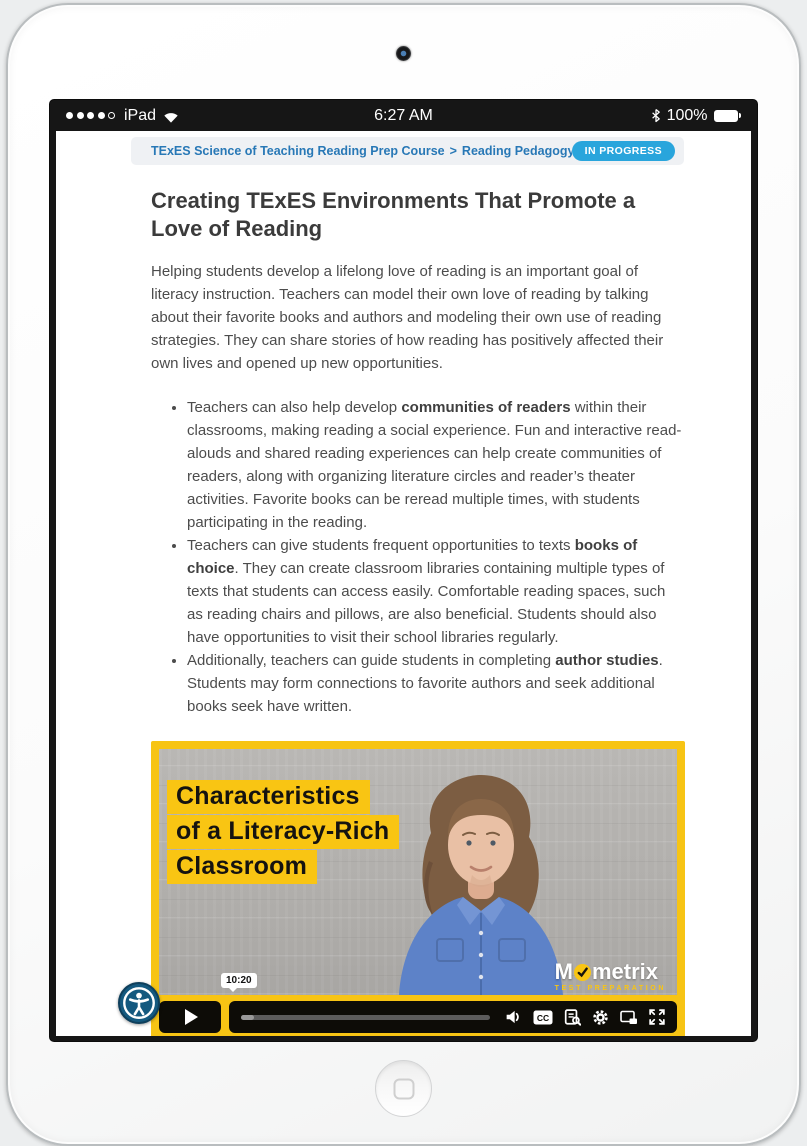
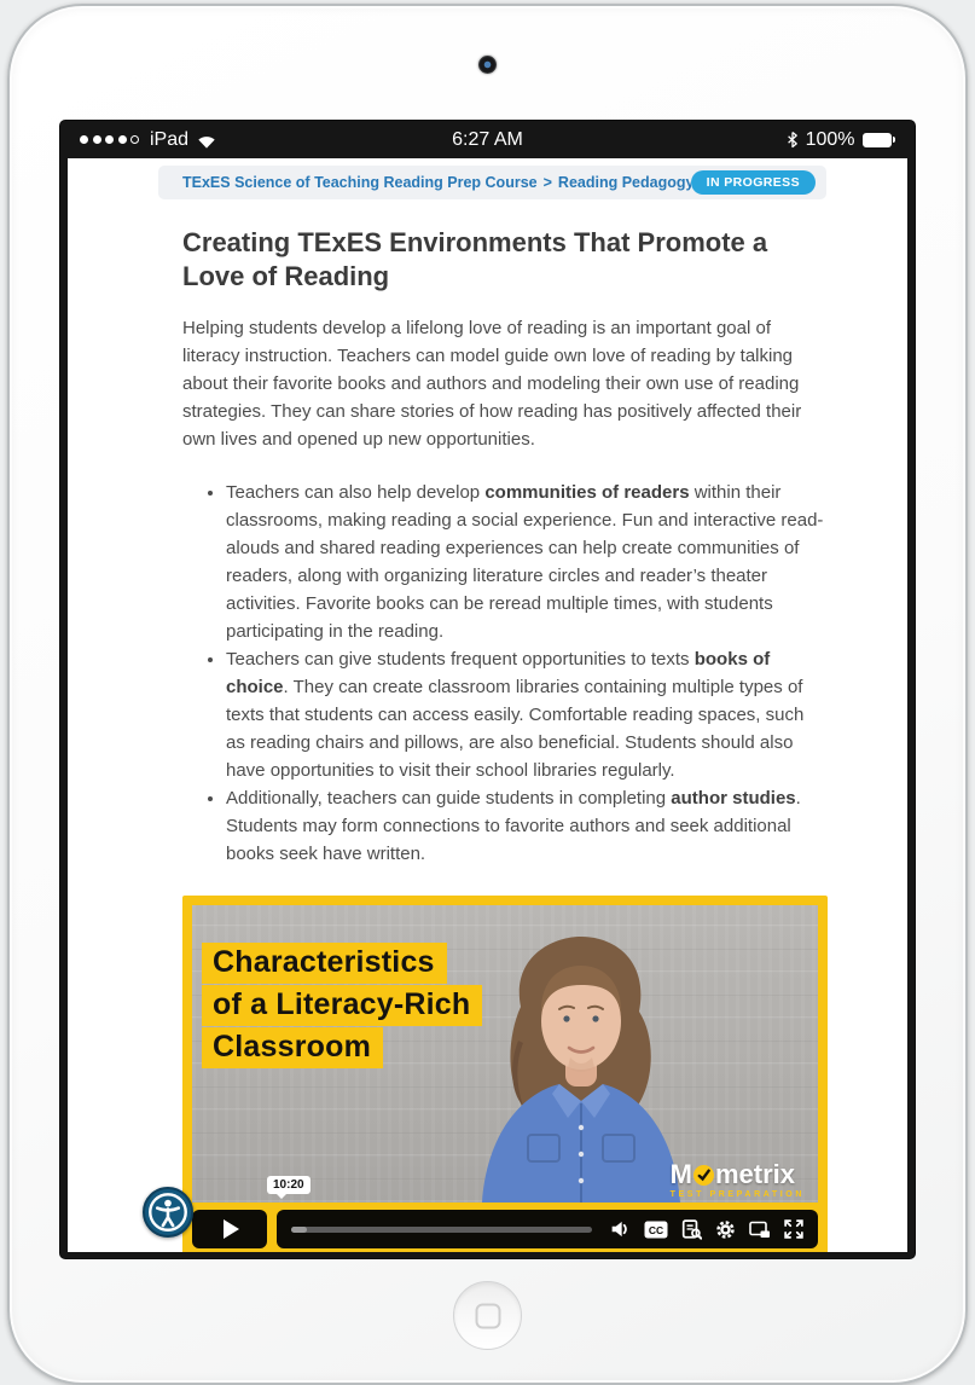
  iPad
  6:27 AM
  100%
  TExES Science of Teaching Reading Prep Course > Reading Pedagogy
  IN PROGRESS
  Creating TExES Environments That Promote a Love of Reading
- Helping students develop a lifelong love of reading is an important goal of literacy instruction. Teachers can model their own love of reading by talking about their favorite books and authors and modeling their own use of reading strategies. They can share stories of how reading has positively affected their own lives and opened up new opportunities.
+ Helping students develop a lifelong love of reading is an important goal of literacy instruction. Teachers can model guide own love of reading by talking about their favorite books and authors and modeling their own use of reading strategies. They can share stories of how reading has positively affected their own lives and opened up new opportunities.
  Teachers can also help develop communities of readers within their classrooms, making reading a social experience. Fun and interactive read-alouds and shared reading experiences can help create communities of readers, along with organizing literature circles and reader’s theater activities. Favorite books can be reread multiple times, with students participating in the reading.
  Teachers can give students frequent opportunities to texts books of choice. They can create classroom libraries containing multiple types of texts that students can access easily. Comfortable reading spaces, such as reading chairs and pillows, are also beneficial. Students should also have opportunities to visit their school libraries regularly.
  Additionally, teachers can guide students in completing author studies. Students may form connections to favorite authors and seek additional books seek have written.
  Characteristics
  of a Literacy-Rich
  Classroom
  M
  metrix
  10:20
  CC
